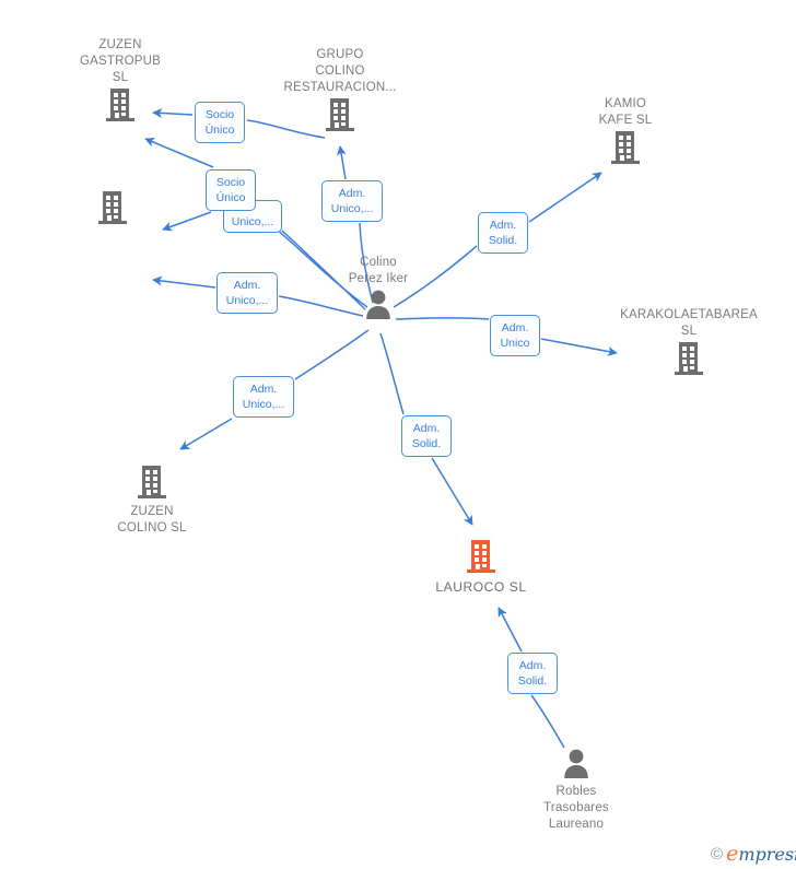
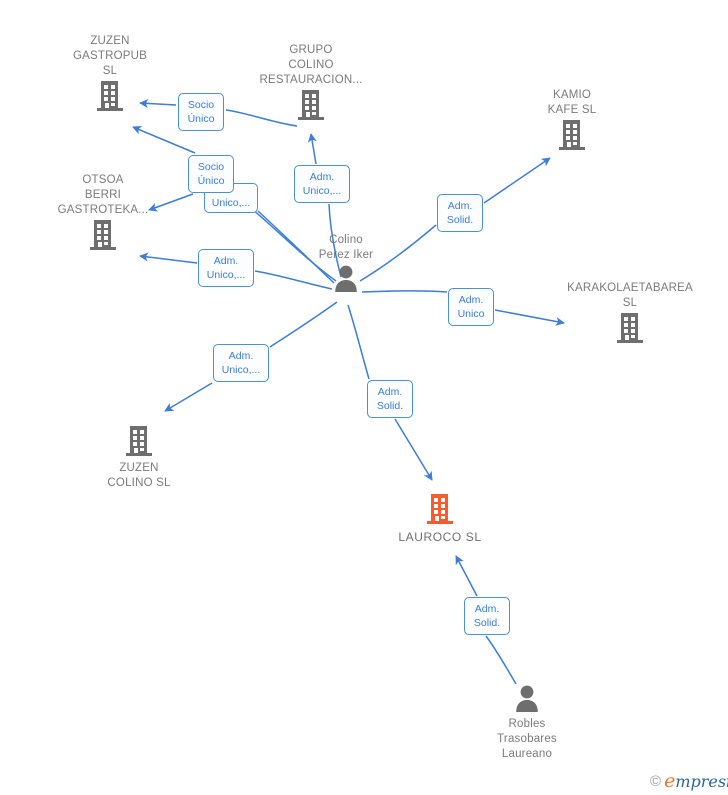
  ZUZEN
  GASTROPUB
  SL
  GRUPO
  COLINO
  RESTAURACION...
  KAMIO
  KAFE SL
+ OTSOA
+ BERRI
+ GASTROTEKA...
  KARAKOLAETABAREA
  SL
  Colino
  Perez Iker
  ZUZEN
  COLINO SL
  LAUROCO SL
  Robles
  Trasobares
  Laureano
  Socio
  Único
  Socio
  Único
  Unico,...
  Adm.
  Unico,...
  Adm.
  Solid.
  Adm.
  Unico,...
  Adm.
  Unico
  Adm.
  Unico,...
  Adm.
  Solid.
  Adm.
  Solid.
  ©
  empres
